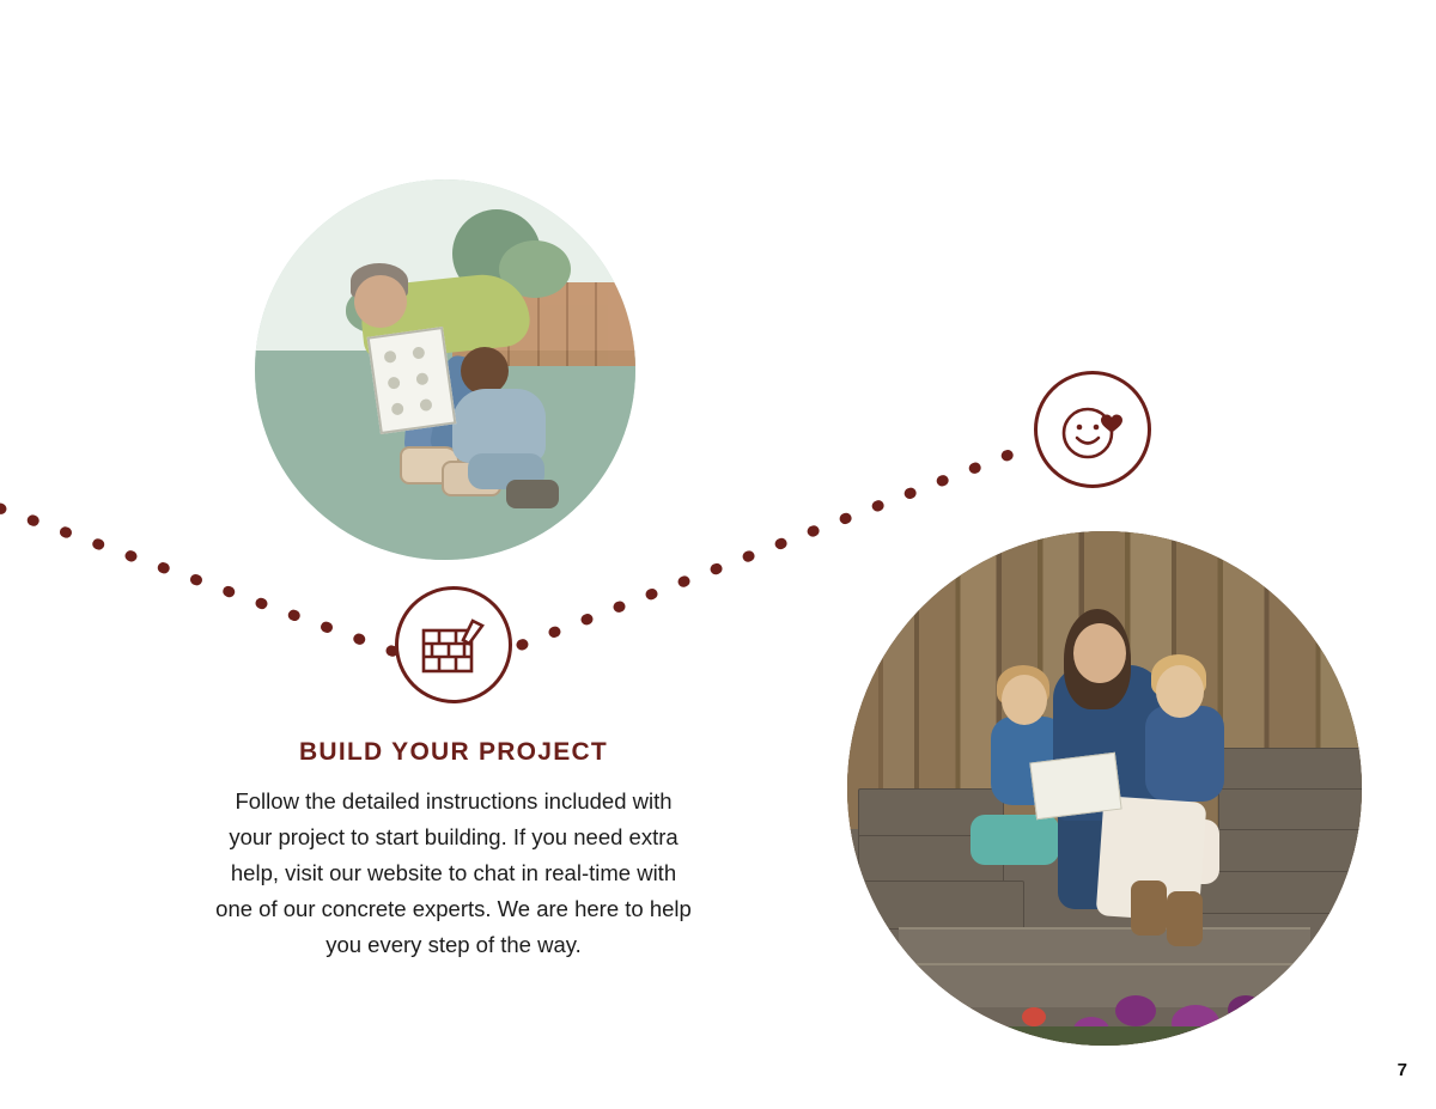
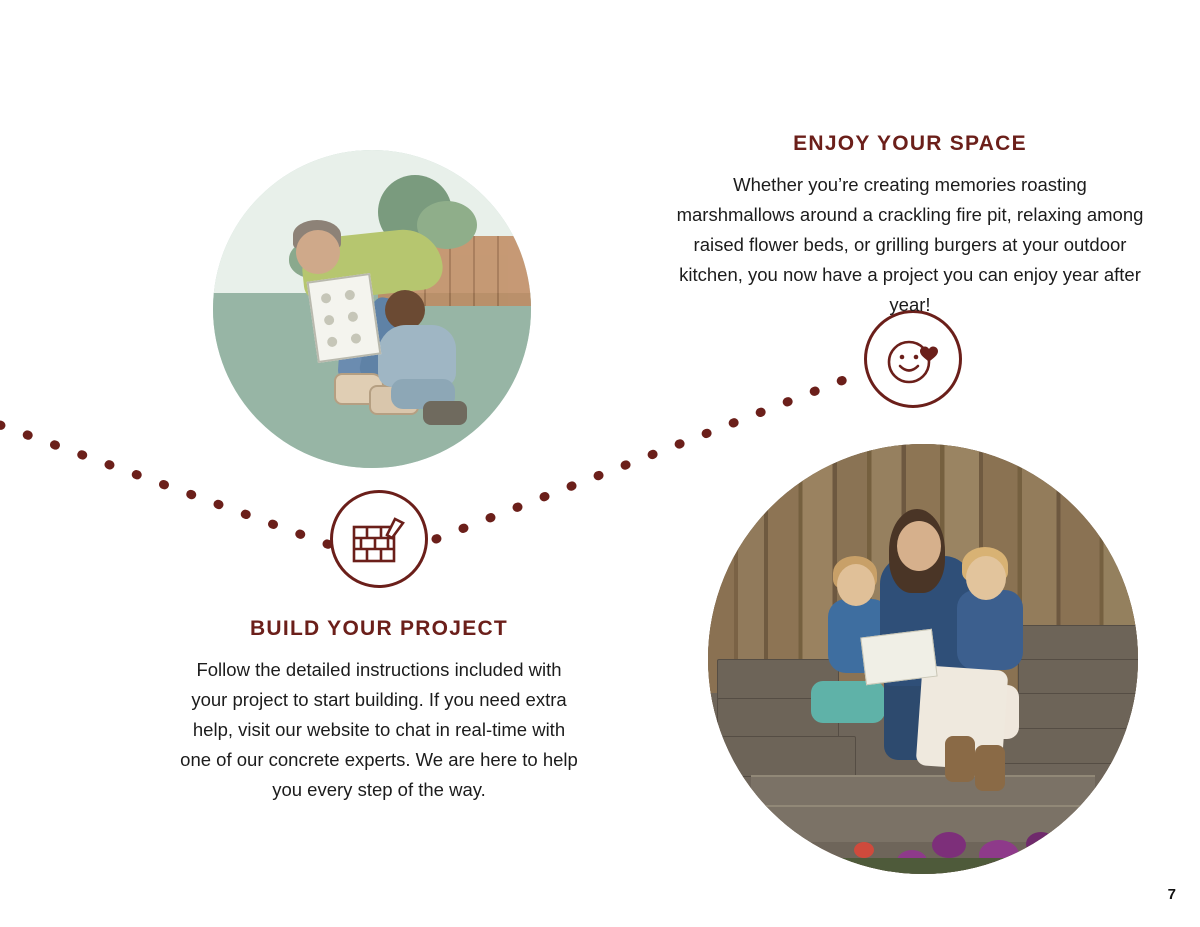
+ ENJOY YOUR SPACE
+ Whether you’re creating memories roasting marshmallows around a crackling fire pit, relaxing among raised flower beds, or grilling burgers at your outdoor kitchen, you now have a project you can enjoy year after year!
  BUILD YOUR PROJECT
  Follow the detailed instructions included with your project to start building. If you need extra help, visit our website to chat in real-time with one of our concrete experts. We are here to help you every step of the way.
  7
